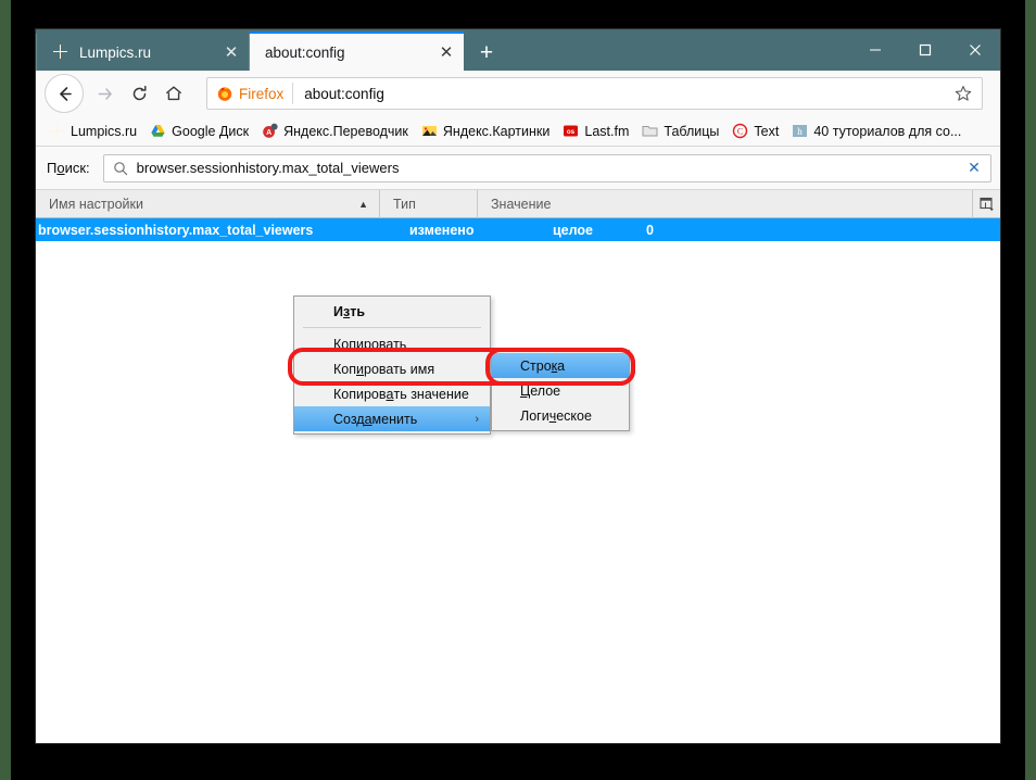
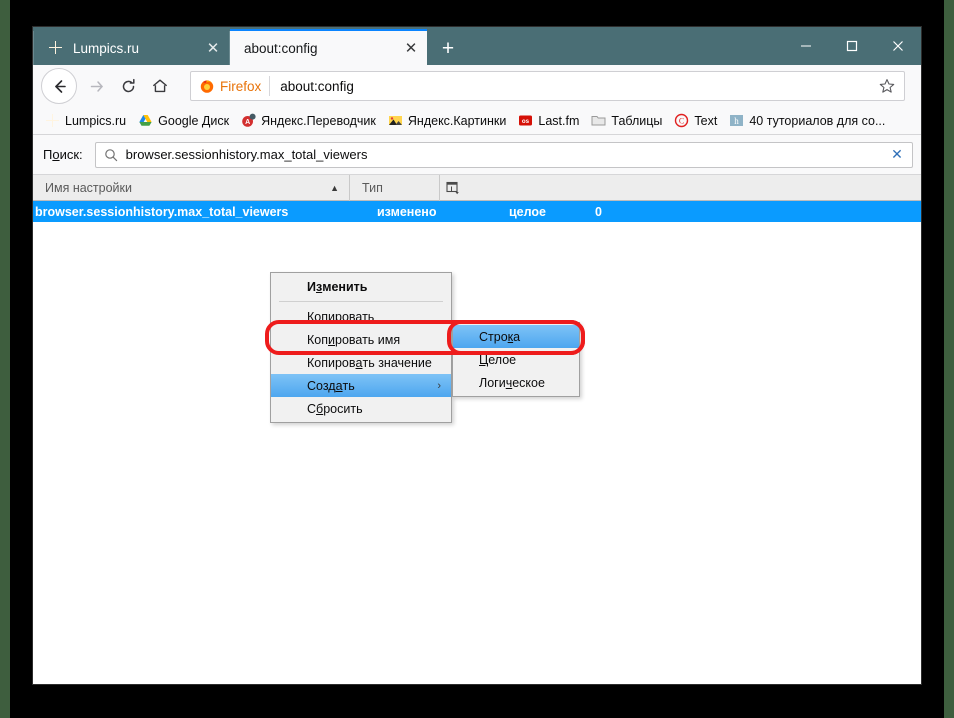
  Lumpics.ru
  ✕
  about:config
  ✕
  +
  Firefox
  about:config
  Lumpics.ru
  Google Диск
  Яндекс.Переводчик
  Яндекс.Картинки
  Last.fm
  Таблицы
  C
  Text
  h
  40 туториалов для со...
  Поиск:
  browser.sessionhistory.max_total_viewers
  ✕
  Имя настройки
  ▲
  Тип
- Значение
  browser.sessionhistory.max_total_viewers
  изменено
  целое
  0
  И
  з
- ть
+ менить
  Ко
  п
  ировать
  Коп
  и
  ровать имя
  Копиров
  а
  ть значение
  Созд
  а
- менить
+ ть
  ›
+ С
+ б
+ росить
  Стро
  к
  а
  Ц
  елое
  Логи
  ч
  еское
